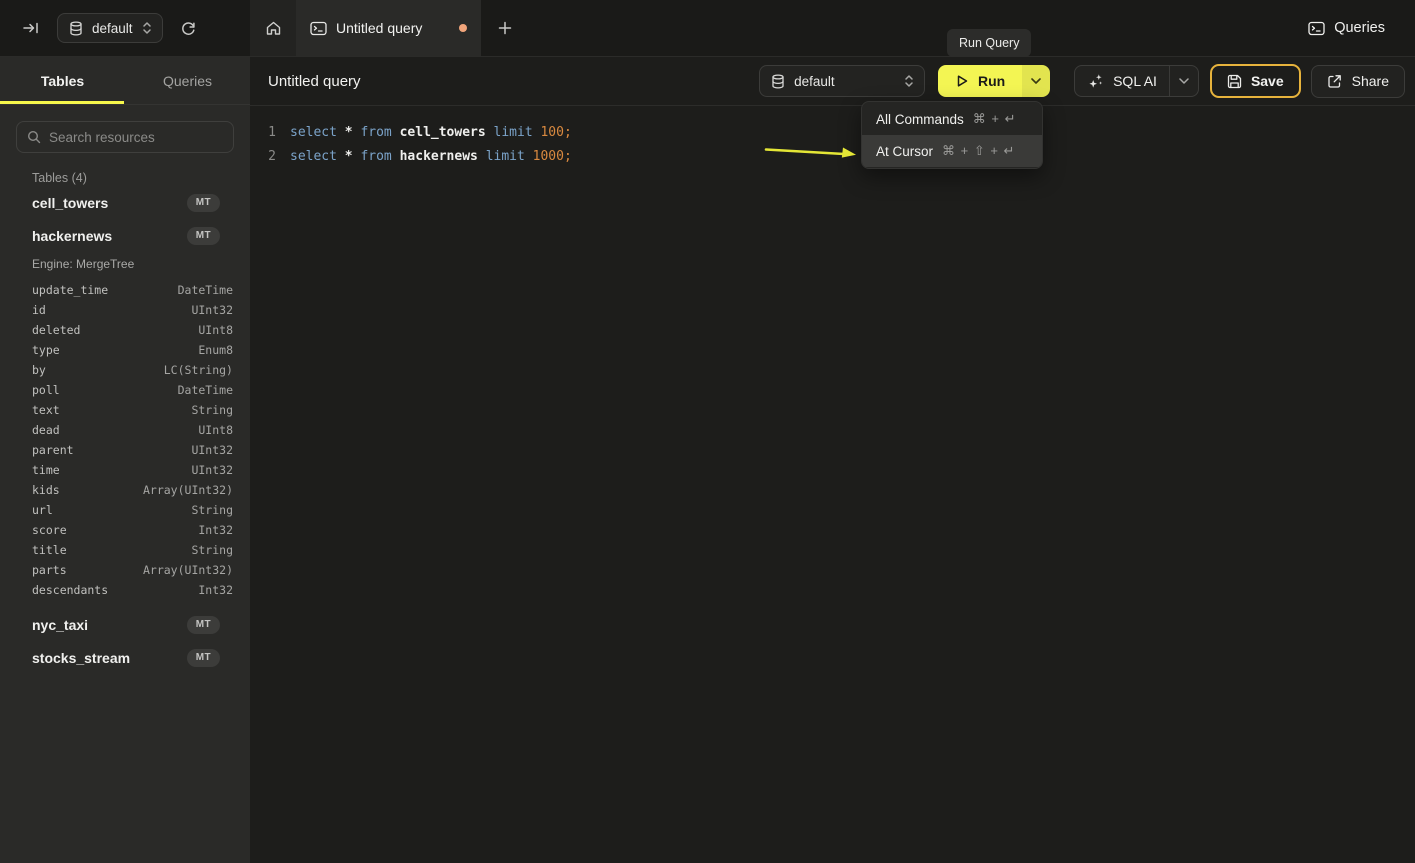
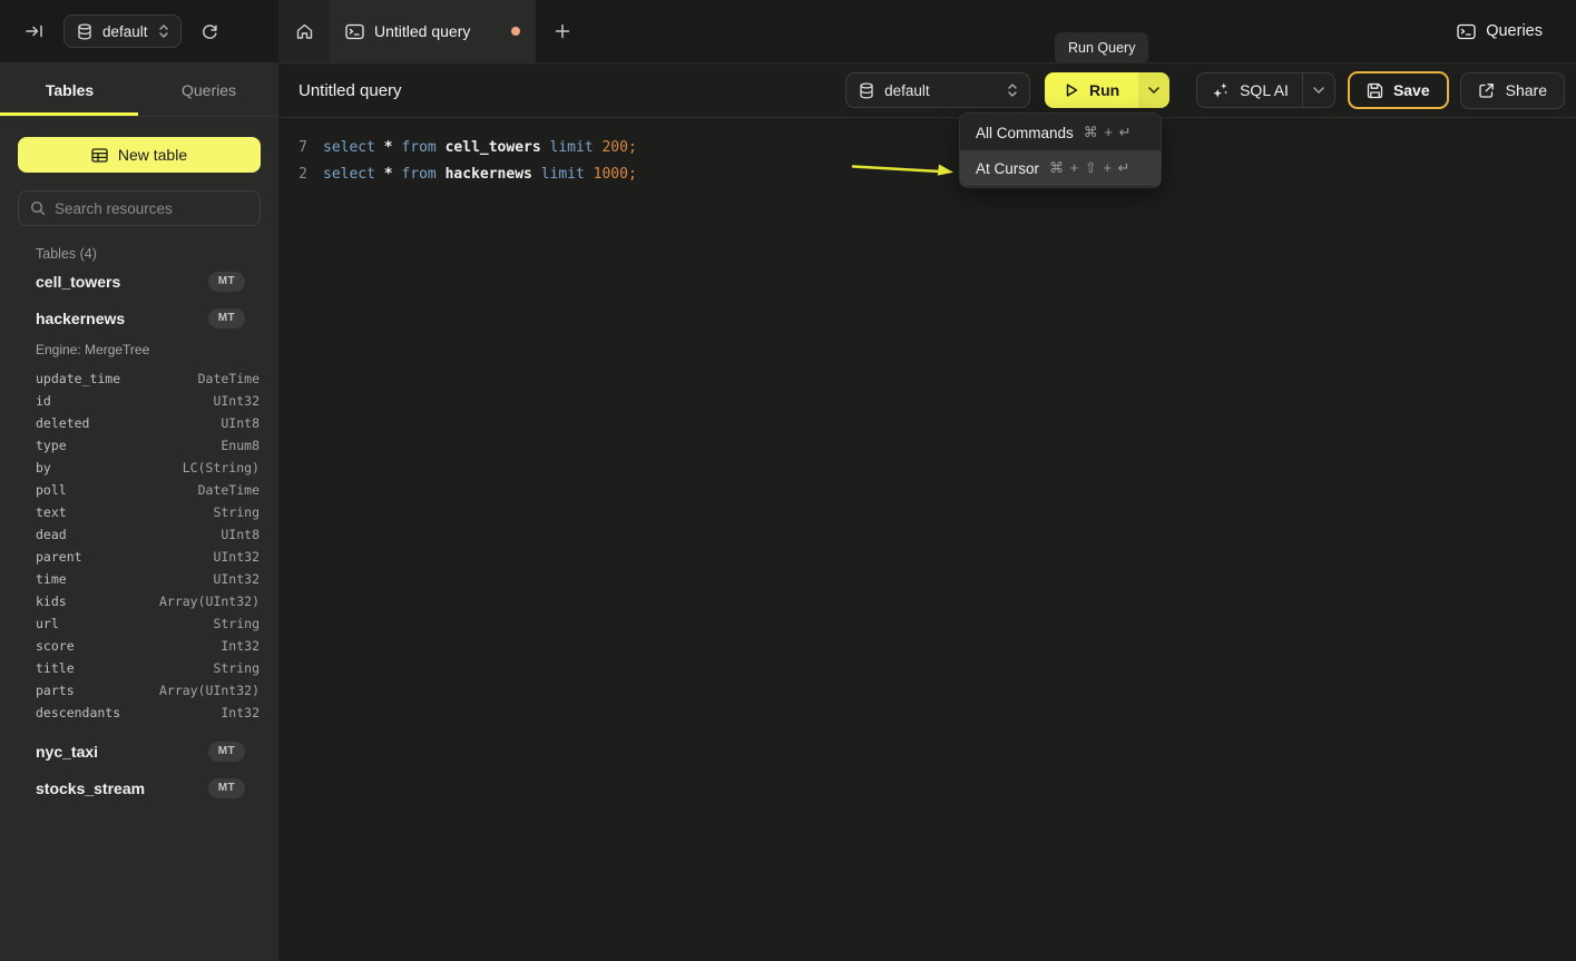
  default
  Untitled query
  Queries
  Tables
  Queries
+ New table
  Search resources
  Tables (4)
  cell_towers
  MT
  hackernews
  MT
  Engine: MergeTree
  update_time
  DateTime
  id
  UInt32
  deleted
  UInt8
  type
  Enum8
  by
  LC(String)
  poll
  DateTime
  text
  String
  dead
  UInt8
  parent
  UInt32
  time
  UInt32
  kids
  Array(UInt32)
  url
  String
  score
  Int32
  title
  String
  parts
  Array(UInt32)
  descendants
  Int32
  nyc_taxi
  MT
  stocks_stream
  MT
  Untitled query
  default
  Run
  SQL AI
  Save
  Share
- 1
+ 7
- select * from cell_towers limit 100;
+ select * from cell_towers limit 200;
  2
  select * from hackernews limit 1000;
  Run Query
  All Commands
  ⌘ + ↵
  At Cursor
  ⌘ + ⇧ + ↵
